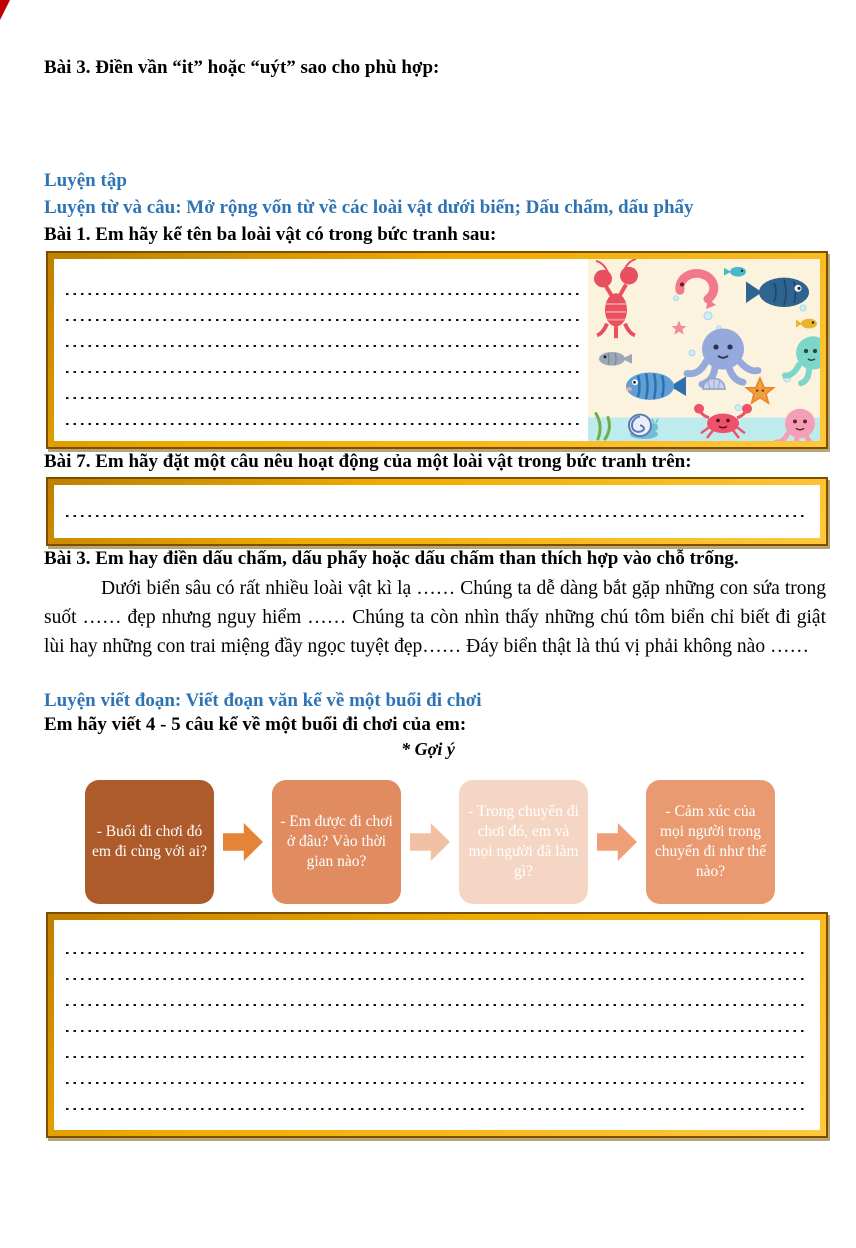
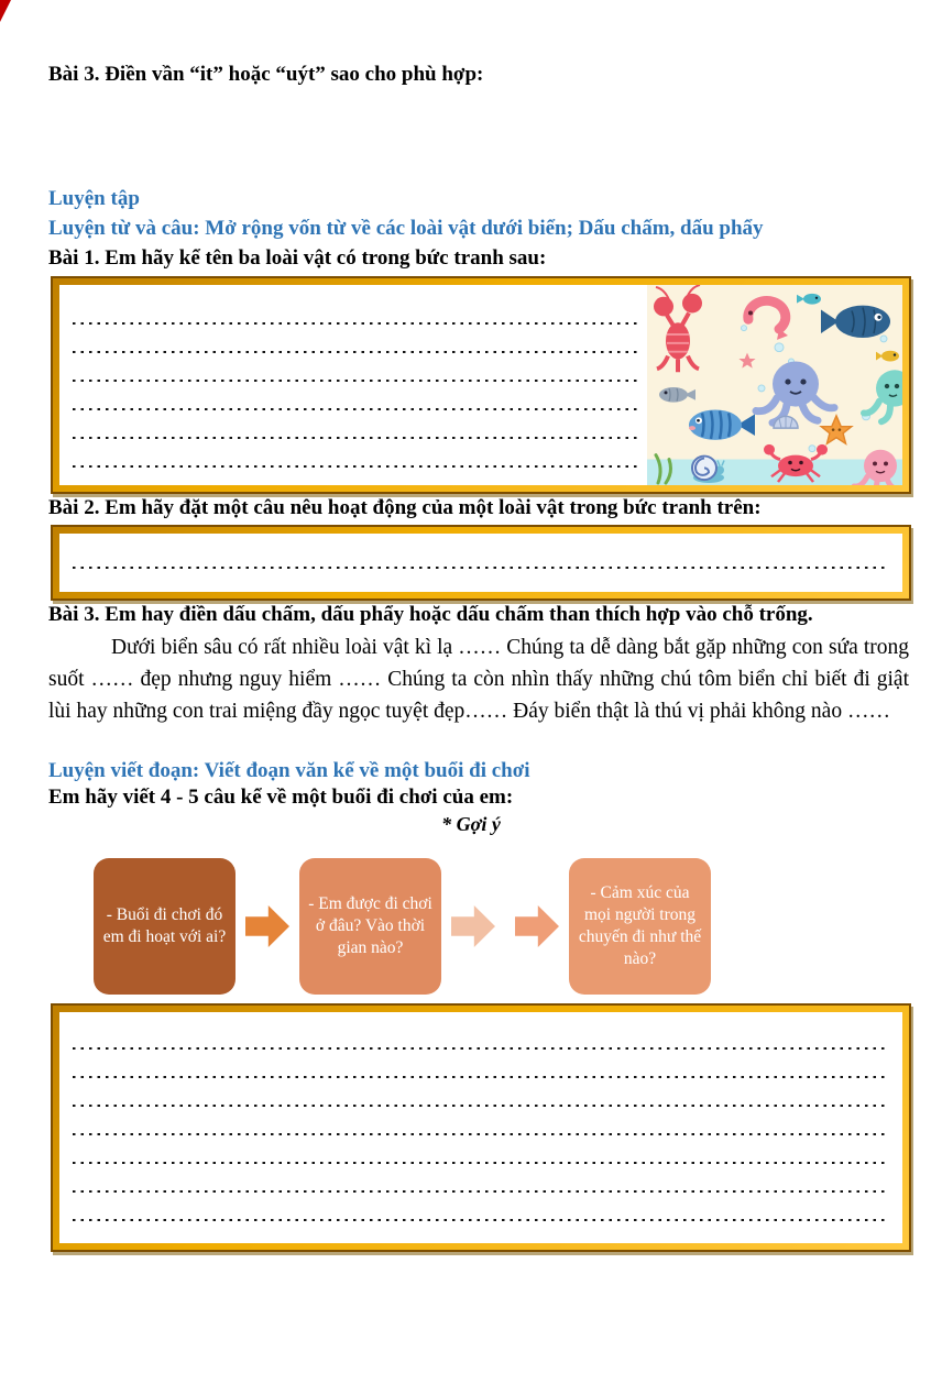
  Bài 3. Điền vần “it” hoặc “uýt” sao cho phù hợp:
  Luyện tập
  Luyện từ và câu: Mở rộng vốn từ về các loài vật dưới biển; Dấu chấm, dấu phẩy
  Bài 1. Em hãy kể tên ba loài vật có trong bức tranh sau:
- Bài 7. Em hãy đặt một câu nêu hoạt động của một loài vật trong bức tranh trên:
+ Bài 2. Em hãy đặt một câu nêu hoạt động của một loài vật trong bức tranh trên:
  Bài 3. Em hay điền dấu chấm, dấu phẩy hoặc dấu chấm than thích hợp vào chỗ trống.
  Dưới biển sâu có rất nhiều loài vật kì lạ …… Chúng ta dễ dàng bắt gặp những con sứa trong suốt …… đẹp nhưng nguy hiểm …… Chúng ta còn nhìn thấy những chú tôm biển chỉ biết đi giật lùi hay những con trai miệng đầy ngọc tuyệt đẹp…… Đáy biển thật là thú vị phải không nào ……
  Luyện viết đoạn: Viết đoạn văn kể về một buổi đi chơi
  Em hãy viết 4 - 5 câu kể về một buổi đi chơi của em:
  * Gợi ý
- - Buổi đi chơi đó em đi cùng với ai?
+ - Buổi đi chơi đó em đi hoạt với ai?
  - Em được đi chơi ở đâu? Vào thời gian nào?
- - Trong chuyến đi chơi đó, em và mọi người đã làm gì?
  - Cảm xúc của mọi người trong chuyến đi như thế nào?
